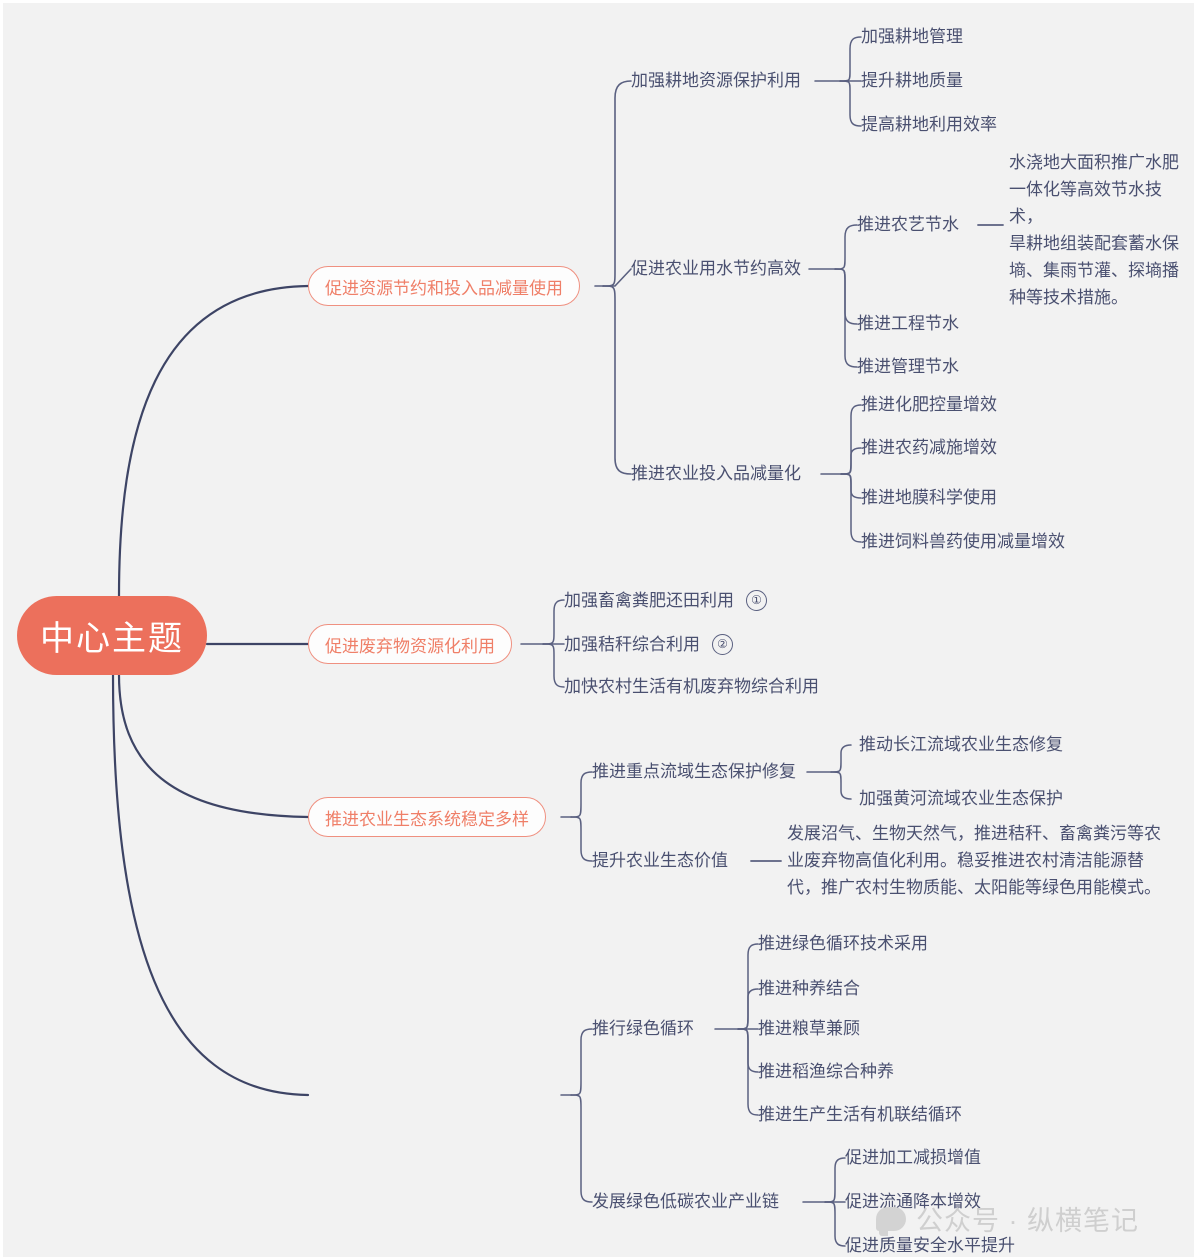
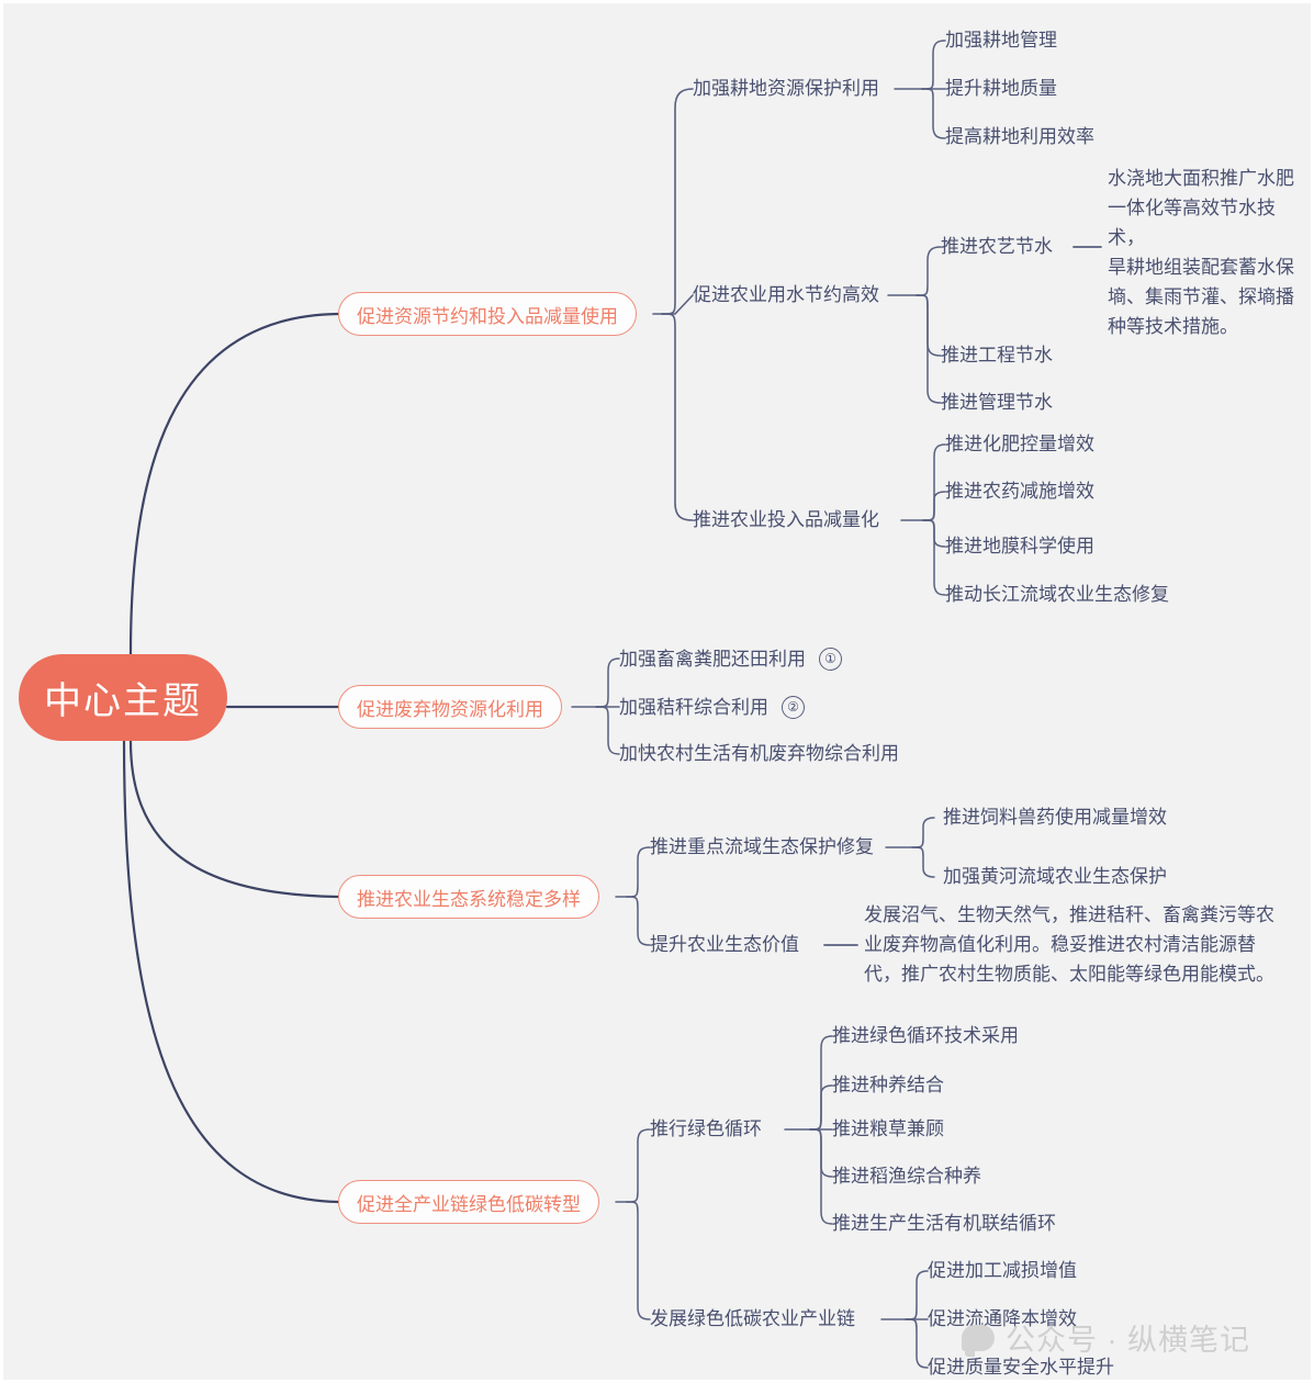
  中心主题
  促进资源节约和投入品减量使用
  加强耕地资源保护利用
  加强耕地管理
  提升耕地质量
  提高耕地利用效率
  促进农业用水节约高效
  推进农艺节水
  水浇地大面积推广水肥一体化等高效节水技术，
  旱耕地组装配套蓄水保墒、集雨节灌、探墒播种等技术措施。
  推进工程节水
  推进管理节水
  推进农业投入品减量化
  推进化肥控量增效
  推进农药减施增效
  推进地膜科学使用
- 推进饲料兽药使用减量增效
+ 推动长江流域农业生态修复
  促进废弃物资源化利用
  加强畜禽粪肥还田利用 ①
  加强秸秆综合利用 ②
  加快农村生活有机废弃物综合利用
  推进农业生态系统稳定多样
  推进重点流域生态保护修复
- 推动长江流域农业生态修复
+ 推进饲料兽药使用减量增效
  加强黄河流域农业生态保护
  提升农业生态价值
  发展沼气、生物天然气，推进秸秆、畜禽粪污等农
  业废弃物高值化利用。稳妥推进农村清洁能源替
  代，推广农村生物质能、太阳能等绿色用能模式。
+ 促进全产业链绿色低碳转型
  推行绿色循环
  推进绿色循环技术采用
  推进种养结合
  推进粮草兼顾
  推进稻渔综合种养
  推进生产生活有机联结循环
  发展绿色低碳农业产业链
  促进加工减损增值
  促进流通降本增效
  促进质量安全水平提升
  公众号 · 纵横笔记
